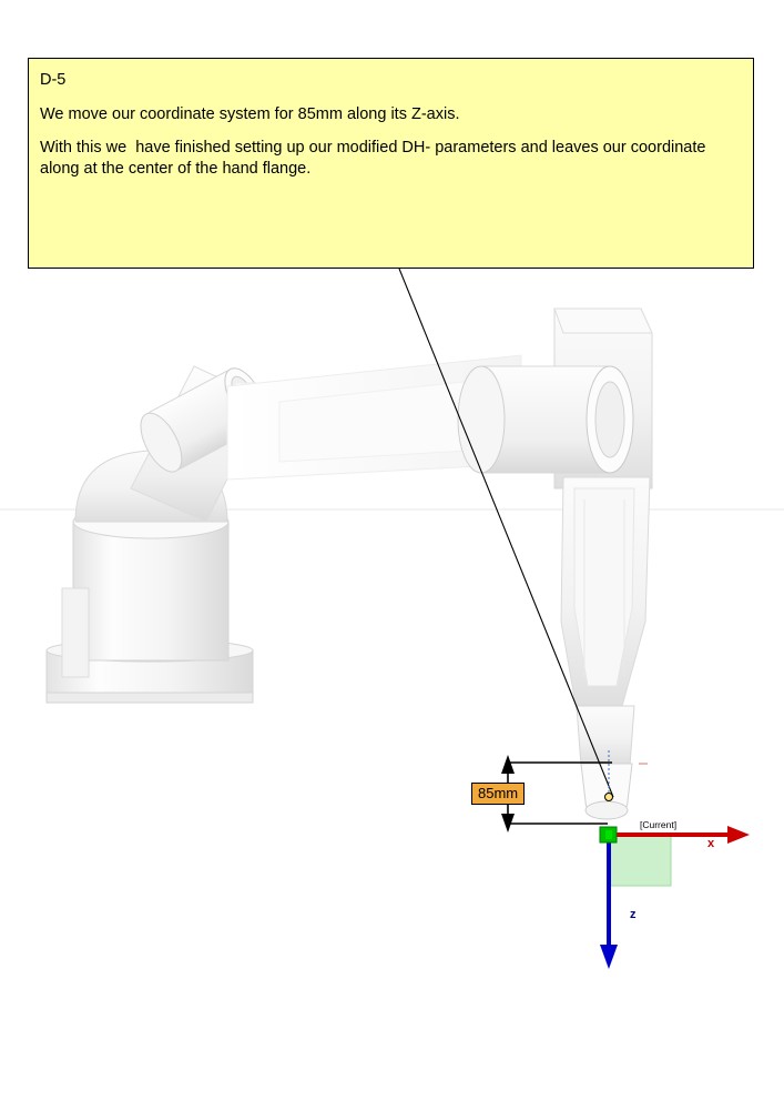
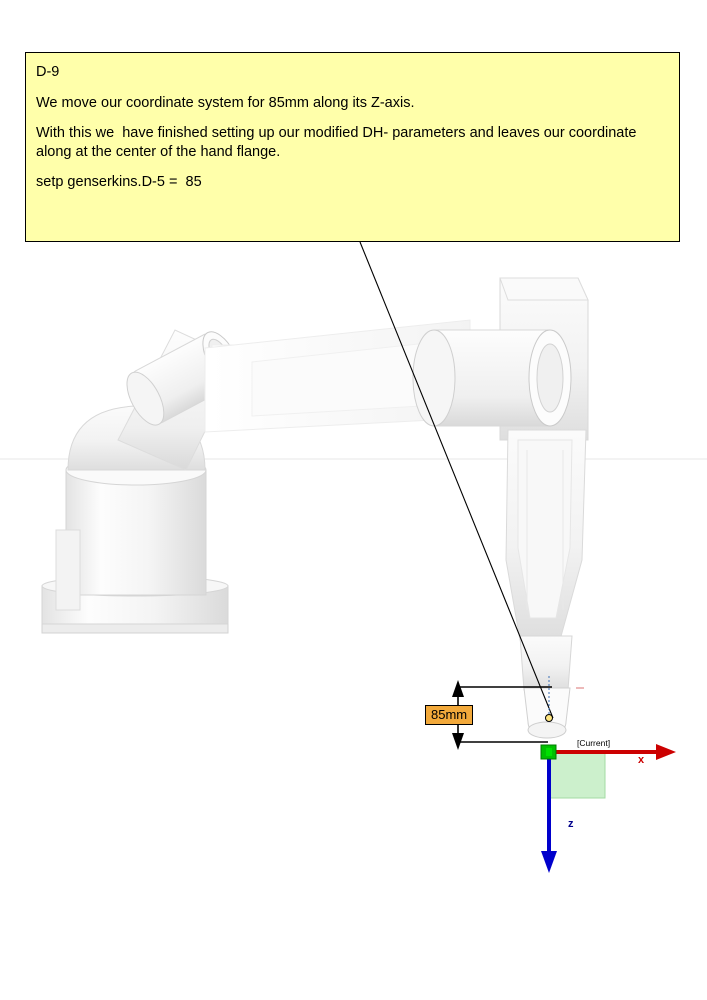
- D-5
+ D-9
  We move our coordinate system for 85mm along its Z-axis.
  With this we have finished setting up our modified DH- parameters and leaves our coordinate along at the center of the hand flange.
+ setp genserkins.D-5 = 85
  85mm
  [Current]
  x
  z
